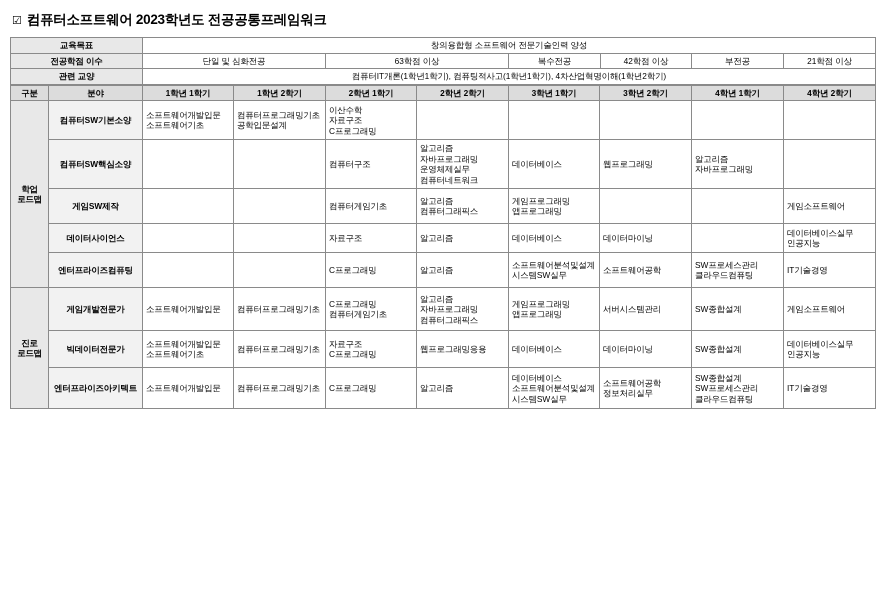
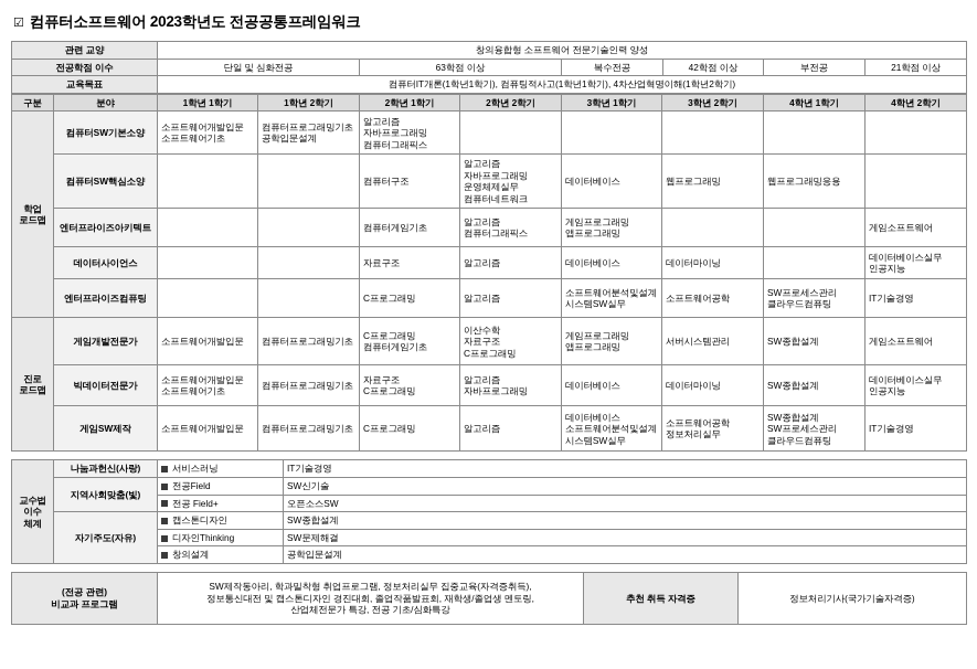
  ☑
  컴퓨터소프트웨어 2023학년도 전공공통프레임워크
- 교육목표	창의융합형 소프트웨어 전문기술인력 양성
+ 관련 교양	창의융합형 소프트웨어 전문기술인력 양성
  전공학점 이수	단일 및 심화전공	63학점 이상	복수전공	42학점 이상	부전공	21학점 이상
- 관련 교양	컴퓨터IT개론(1학년1학기), 컴퓨팅적사고(1학년1학기), 4차산업혁명이해(1학년2학기)
+ 교육목표	컴퓨터IT개론(1학년1학기), 컴퓨팅적사고(1학년1학기), 4차산업혁명이해(1학년2학기)
  구분	분야	1학년 1학기	1학년 2학기	2학년 1학기	2학년 2학기	3학년 1학기	3학년 2학기	4학년 1학기	4학년 2학기
- 학업 로드맵	컴퓨터SW기본소양	소프트웨어개발입문 소프트웨어기초	컴퓨터프로그래밍기초 공학입문설계	이산수학 자료구조 C프로그래밍
+ 학업 로드맵	컴퓨터SW기본소양	소프트웨어개발입문 소프트웨어기초	컴퓨터프로그래밍기초 공학입문설계	알고리즘 자바프로그래밍 컴퓨터그래픽스
- 컴퓨터SW핵심소양			컴퓨터구조	알고리즘 자바프로그래밍 운영체제실무 컴퓨터네트워크	데이터베이스	웹프로그래밍	알고리즘 자바프로그래밍
+ 컴퓨터SW핵심소양			컴퓨터구조	알고리즘 자바프로그래밍 운영체제실무 컴퓨터네트워크	데이터베이스	웹프로그래밍	웹프로그래밍응용
- 게임SW제작			컴퓨터게임기초	알고리즘 컴퓨터그래픽스	게임프로그래밍 앱프로그래밍			게임소프트웨어
+ 엔터프라이즈아키텍트			컴퓨터게임기초	알고리즘 컴퓨터그래픽스	게임프로그래밍 앱프로그래밍			게임소프트웨어
  데이터사이언스			자료구조	알고리즘	데이터베이스	데이터마이닝		데이터베이스실무 인공지능
  엔터프라이즈컴퓨팅			C프로그래밍	알고리즘	소프트웨어분석및설계 시스템SW실무	소프트웨어공학	SW프로세스관리 클라우드컴퓨팅	IT기술경영
- 진로 로드맵	게임개발전문가	소프트웨어개발입문	컴퓨터프로그래밍기초	C프로그래밍 컴퓨터게임기초	알고리즘 자바프로그래밍 컴퓨터그래픽스	게임프로그래밍 앱프로그래밍	서버시스템관리	SW종합설계	게임소프트웨어
+ 진로 로드맵	게임개발전문가	소프트웨어개발입문	컴퓨터프로그래밍기초	C프로그래밍 컴퓨터게임기초	이산수학 자료구조 C프로그래밍	게임프로그래밍 앱프로그래밍	서버시스템관리	SW종합설계	게임소프트웨어
- 빅데이터전문가	소프트웨어개발입문 소프트웨어기초	컴퓨터프로그래밍기초	자료구조 C프로그래밍	웹프로그래밍응용	데이터베이스	데이터마이닝	SW종합설계	데이터베이스실무 인공지능
+ 빅데이터전문가	소프트웨어개발입문 소프트웨어기초	컴퓨터프로그래밍기초	자료구조 C프로그래밍	알고리즘 자바프로그래밍	데이터베이스	데이터마이닝	SW종합설계	데이터베이스실무 인공지능
- 엔터프라이즈아키텍트	소프트웨어개발입문	컴퓨터프로그래밍기초	C프로그래밍	알고리즘	데이터베이스 소프트웨어분석및설계 시스템SW실무	소프트웨어공학 정보처리실무	SW종합설계 SW프로세스관리 클라우드컴퓨팅	IT기술경영
+ 게임SW제작	소프트웨어개발입문	컴퓨터프로그래밍기초	C프로그래밍	알고리즘	데이터베이스 소프트웨어분석및설계 시스템SW실무	소프트웨어공학 정보처리실무	SW종합설계 SW프로세스관리 클라우드컴퓨팅	IT기술경영
+ 교수법 이수 체계	나눔과헌신(사랑)	서비스러닝	IT기술경영
+ 지역사회맞춤(빛)	전공Field	SW신기술
+ 전공 Field+	오픈소스SW
+ 자기주도(자유)	캡스톤디자인	SW종합설계
+ 디자인Thinking	SW문제해결
+ 창의설계	공학입문설계
+ (전공 관련) 비교과 프로그램	SW제작동아리, 학과밀착형 취업프로그램, 정보처리실무 집중교육(자격증취득), 정보통신대전 및 캡스톤디자인 경진대회, 졸업작품발표회, 재학생/졸업생 멘토링, 산업체전문가 특강, 전공 기초/심화특강	추천 취득 자격증	정보처리기사(국가기술자격증)
